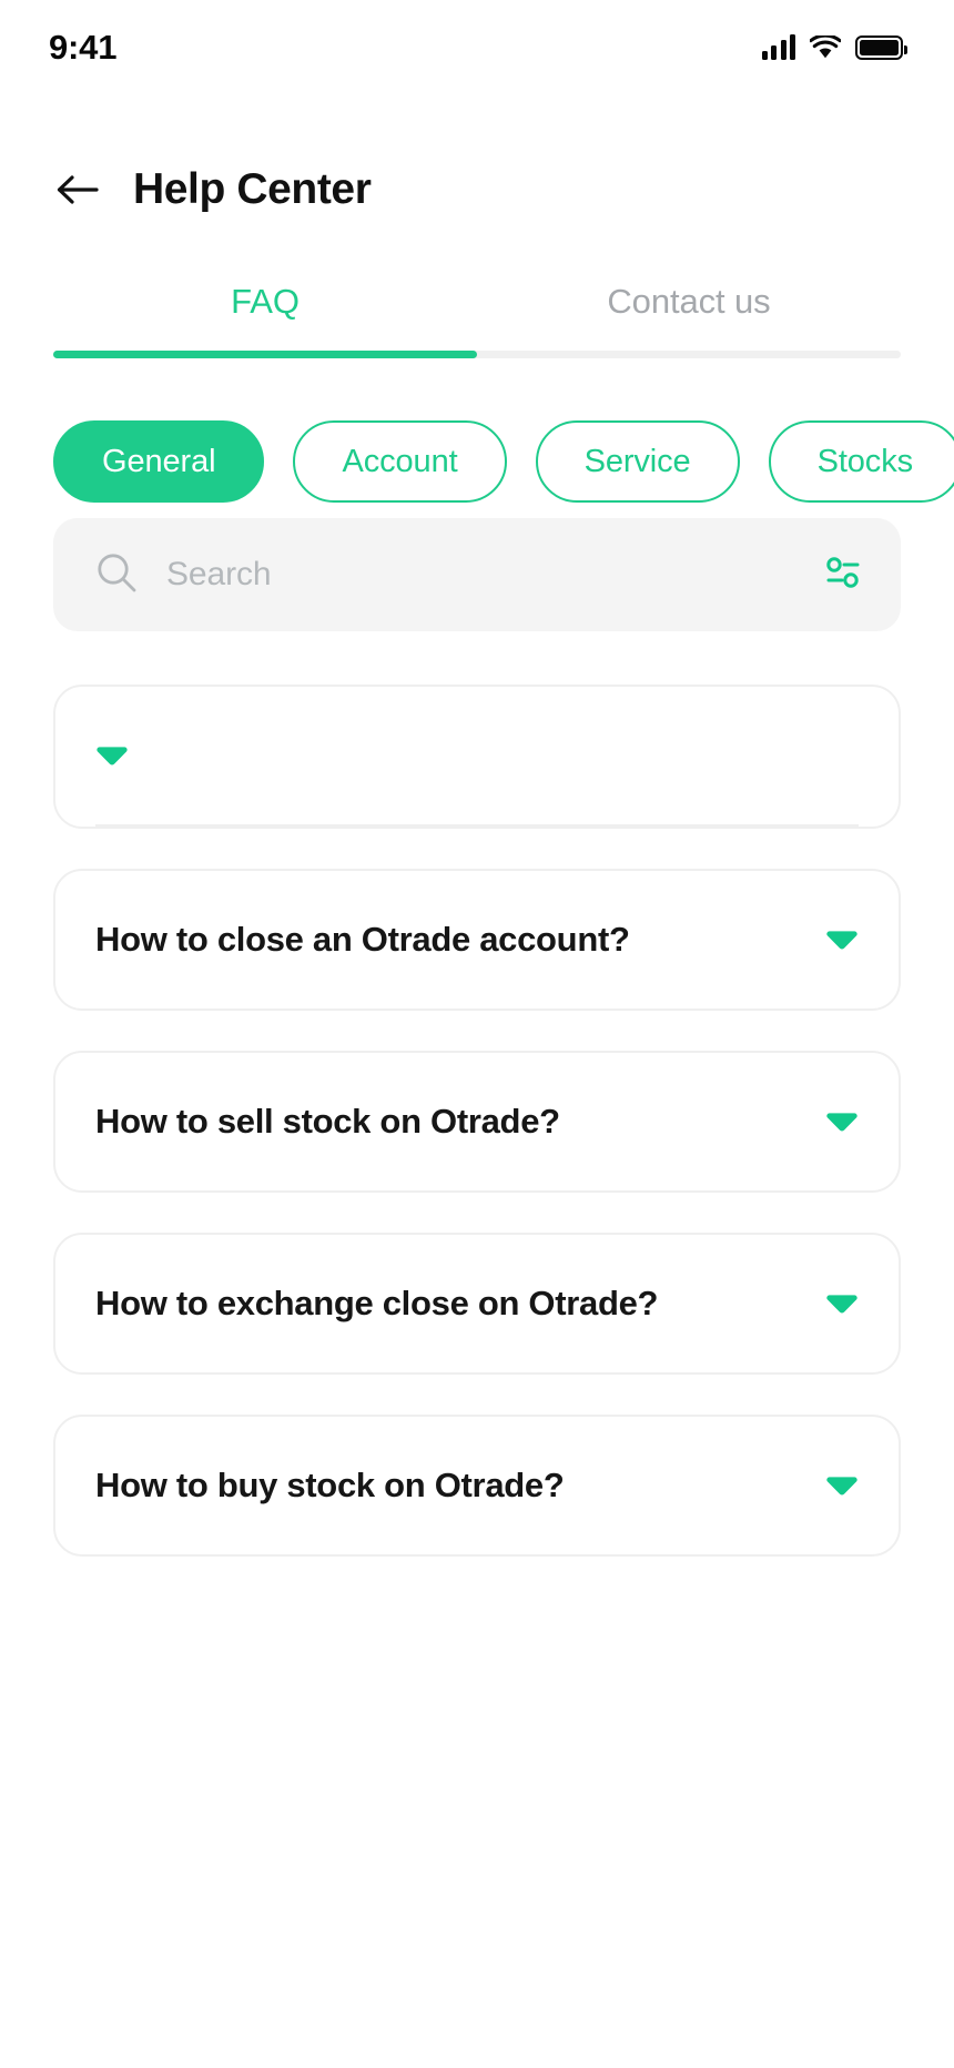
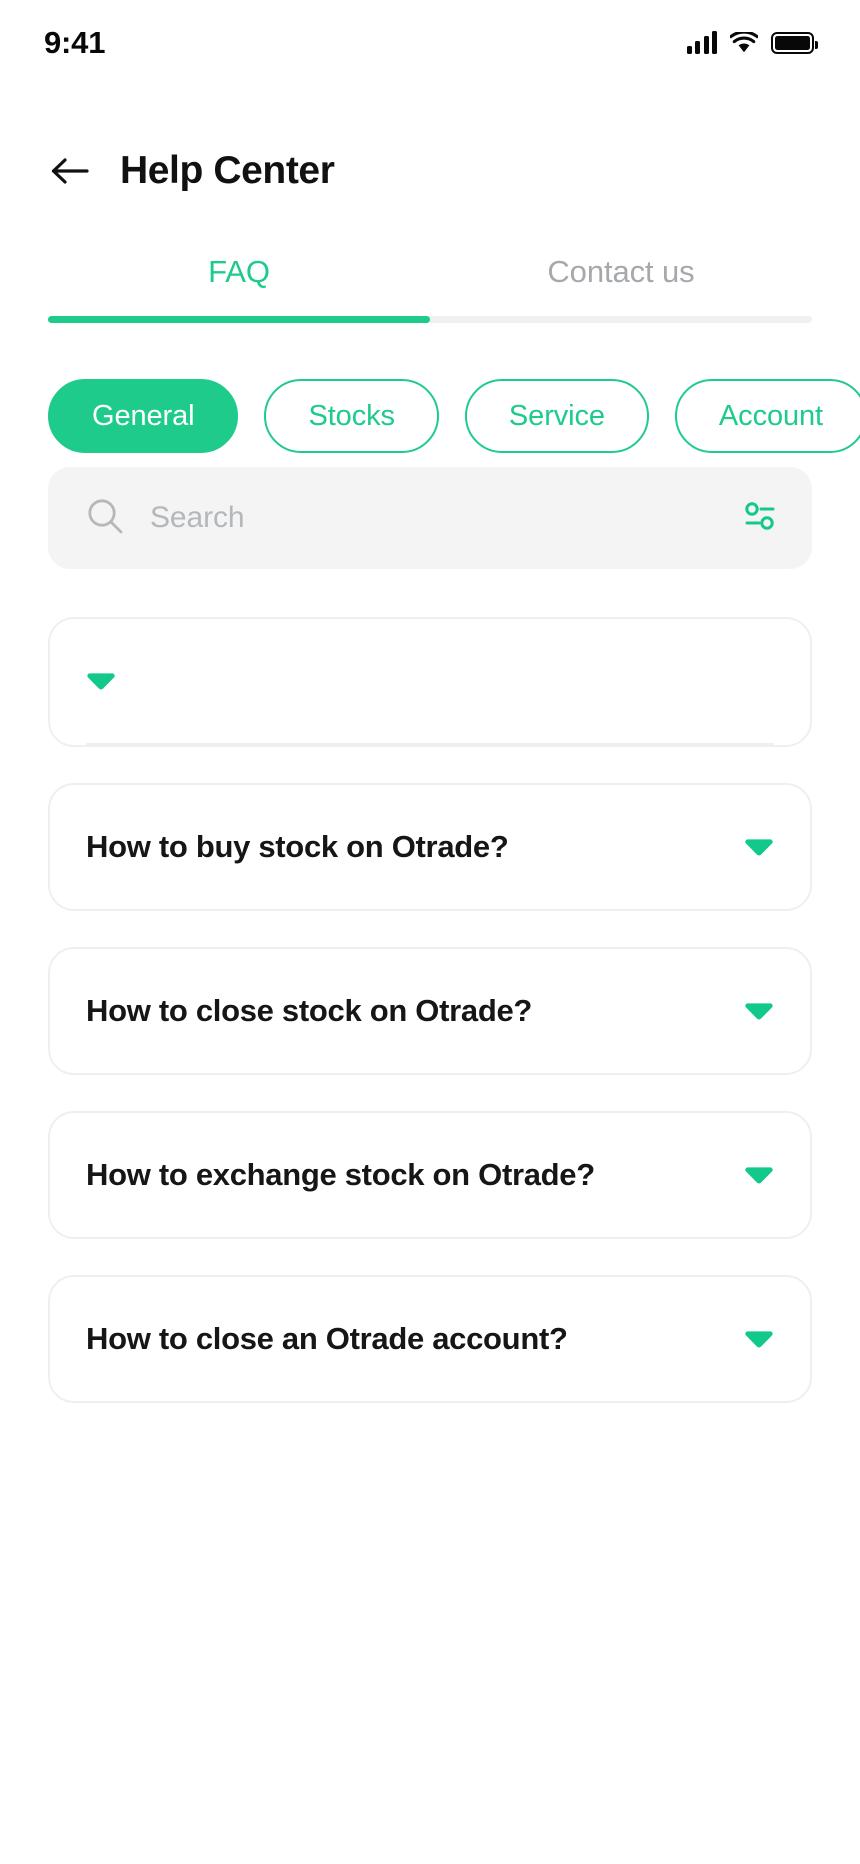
  9:41
  Help Center
  FAQ
  Contact us
  General
- Account
+ Stocks
  Service
- Stocks
+ Account
  Search
- How to close an Otrade account?
+ How to buy stock on Otrade?
- How to sell stock on Otrade?
+ How to close stock on Otrade?
- How to exchange close on Otrade?
+ How to exchange stock on Otrade?
- How to buy stock on Otrade?
+ How to close an Otrade account?
